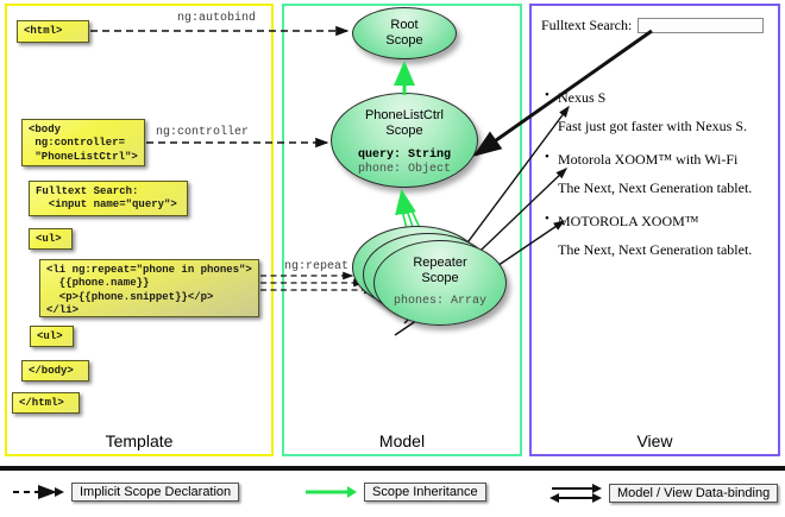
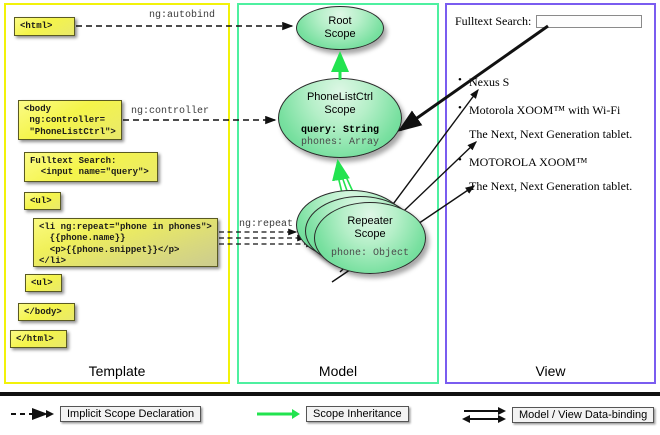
  Template
  Model
  View
  <html>
  <body
  ng:controller=
  "PhoneListCtrl">
  Fulltext Search:
  <input name="query">
  <ul>
  <li ng:repeat="phone in phones">
  {{phone.name}}
  <p>{{phone.snippet}}</p>
  </li>
  <ul>
  </body>
  </html>
  ng:autobind
  ng:controller
  ng:repeat
  Root
  Scope
  PhoneListCtrl
  Scope
  query: String
- phone: Object
+ phones: Array
  Repeater
  Scope
- phones: Array
+ phone: Object
  Fulltext Search:
  Nexus S
- Fast just got faster with Nexus S.
  Motorola XOOM™ with Wi-Fi
  The Next, Next Generation tablet.
  MOTOROLA XOOM™
  The Next, Next Generation tablet.
  Implicit Scope Declaration
  Scope Inheritance
  Model / View Data-binding
